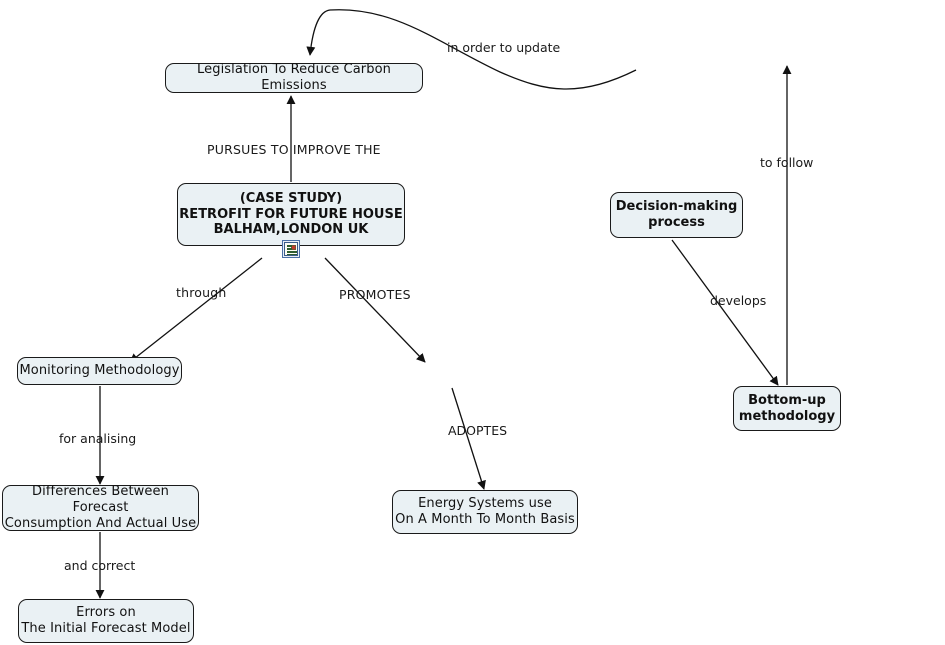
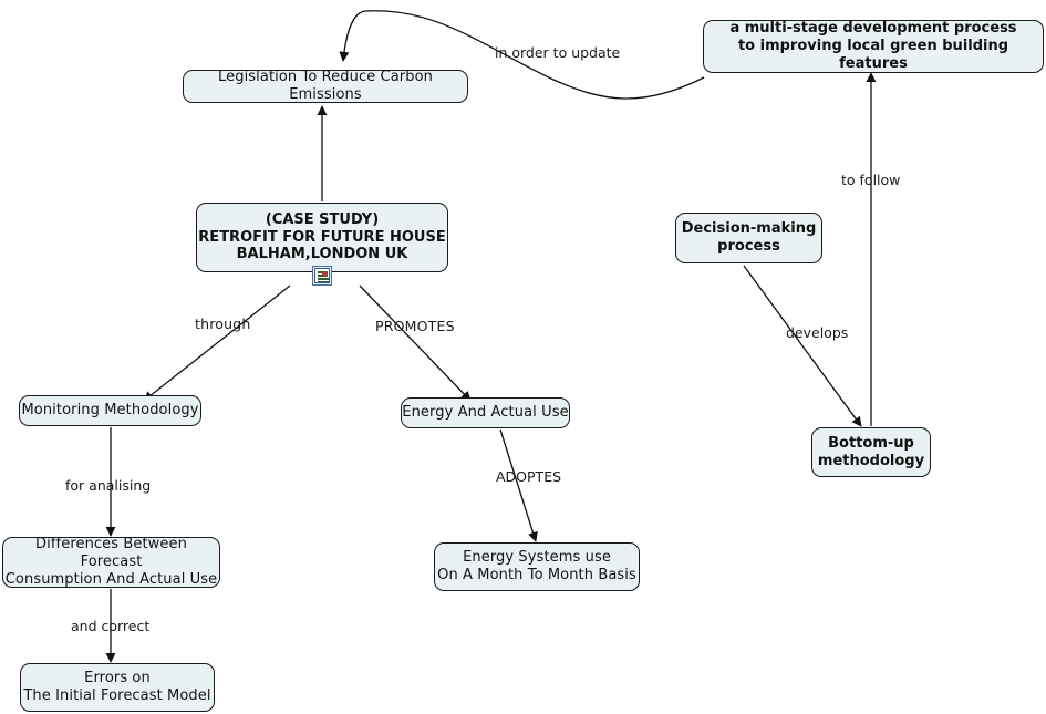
  Legislation To Reduce Carbon Emissions
+ a multi-stage development process
+ to improving local green building features
  (CASE STUDY)
  RETROFIT FOR FUTURE HOUSE
  BALHAM,LONDON UK
  Decision-making
  process
  Bottom-up
  methodology
  Monitoring Methodology
+ Energy And Actual Use
  Differences Between Forecast
  Consumption And Actual Use
  Energy Systems use
  On A Month To Month Basis
  Errors on
  The Initial Forecast Model
  in order to update
- PURSUES TO IMPROVE THE
  to follow
  through
  PROMOTES
  develops
  for analising
  ADOPTES
  and correct
